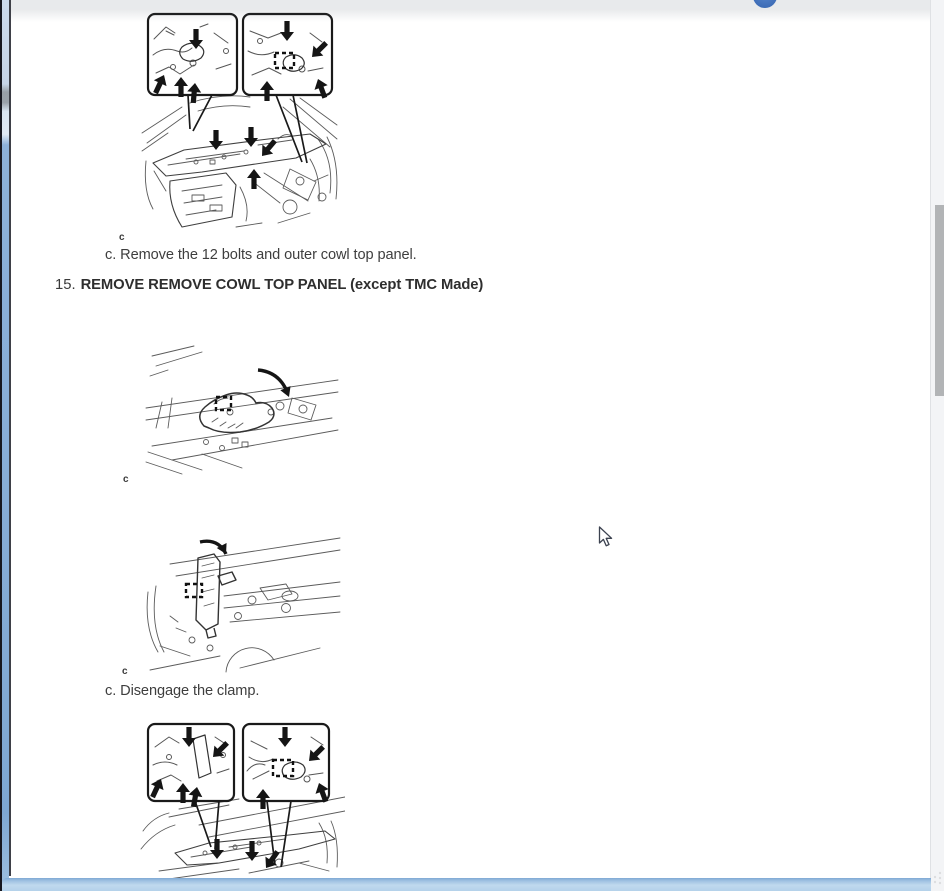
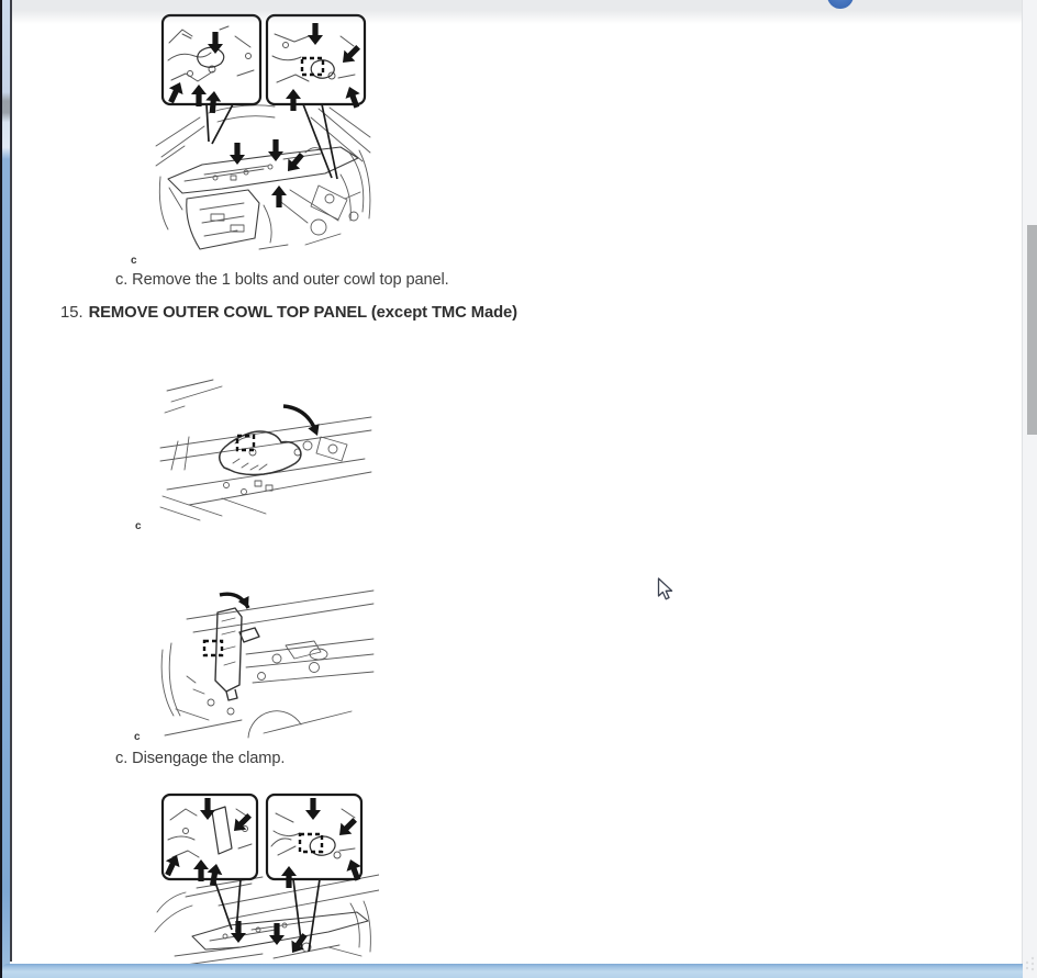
  c
- c. Remove the 12 bolts and outer cowl top panel.
+ c. Remove the 1 bolts and outer cowl top panel.
- 15. REMOVE REMOVE COWL TOP PANEL (except TMC Made)
+ 15. REMOVE OUTER COWL TOP PANEL (except TMC Made)
  c
  c
  c. Disengage the clamp.
